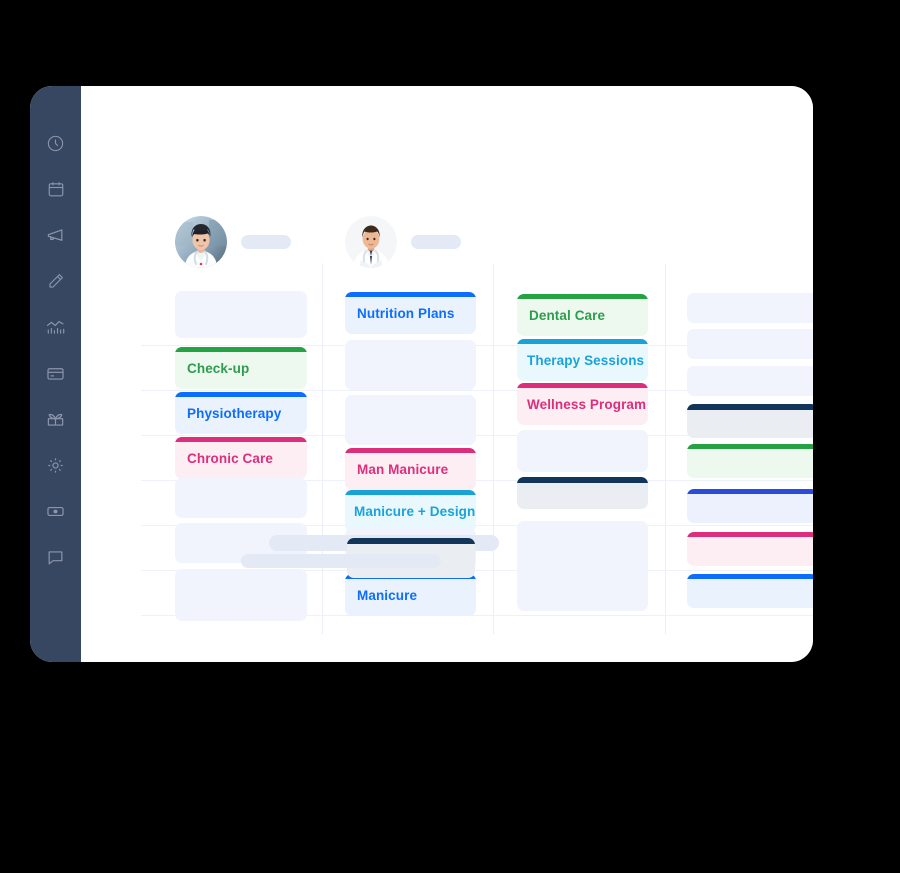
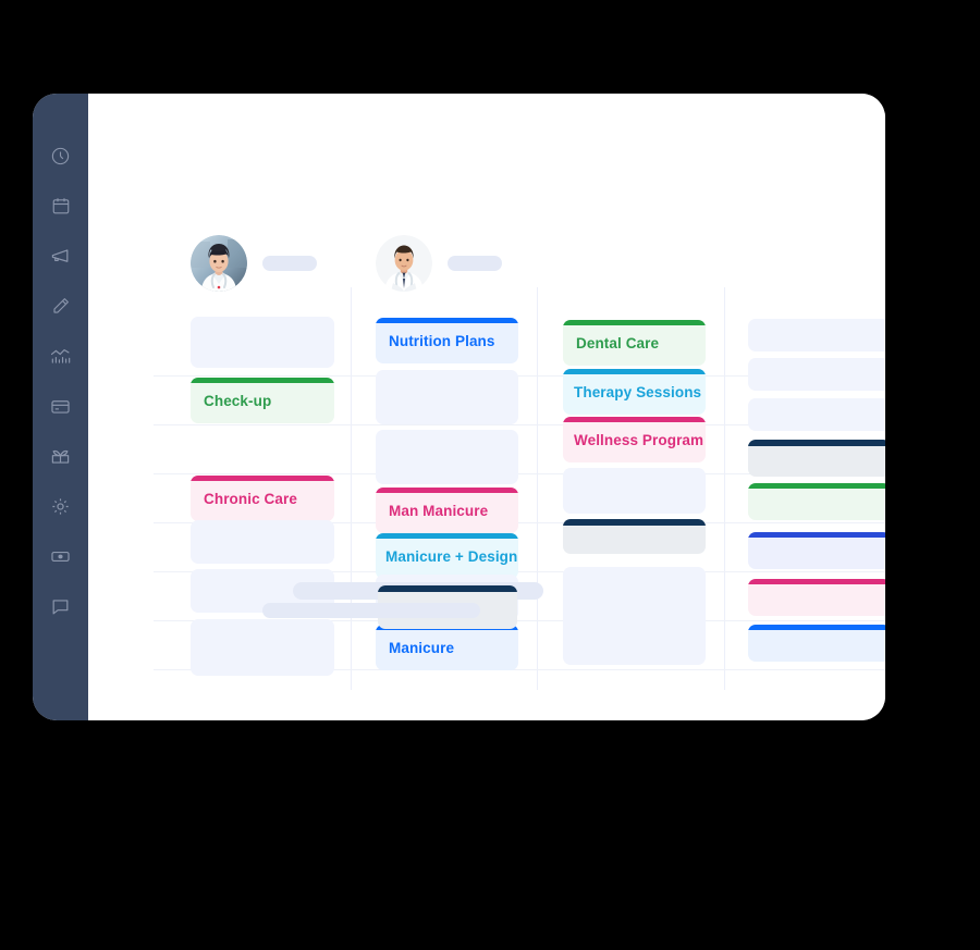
  Check-up
- Physiotherapy
  Chronic Care
  Nutrition Plans
  Man Manicure
  Manicure + Design
  Manicure
  Dental Care
  Therapy Sessions
  Wellness Program
